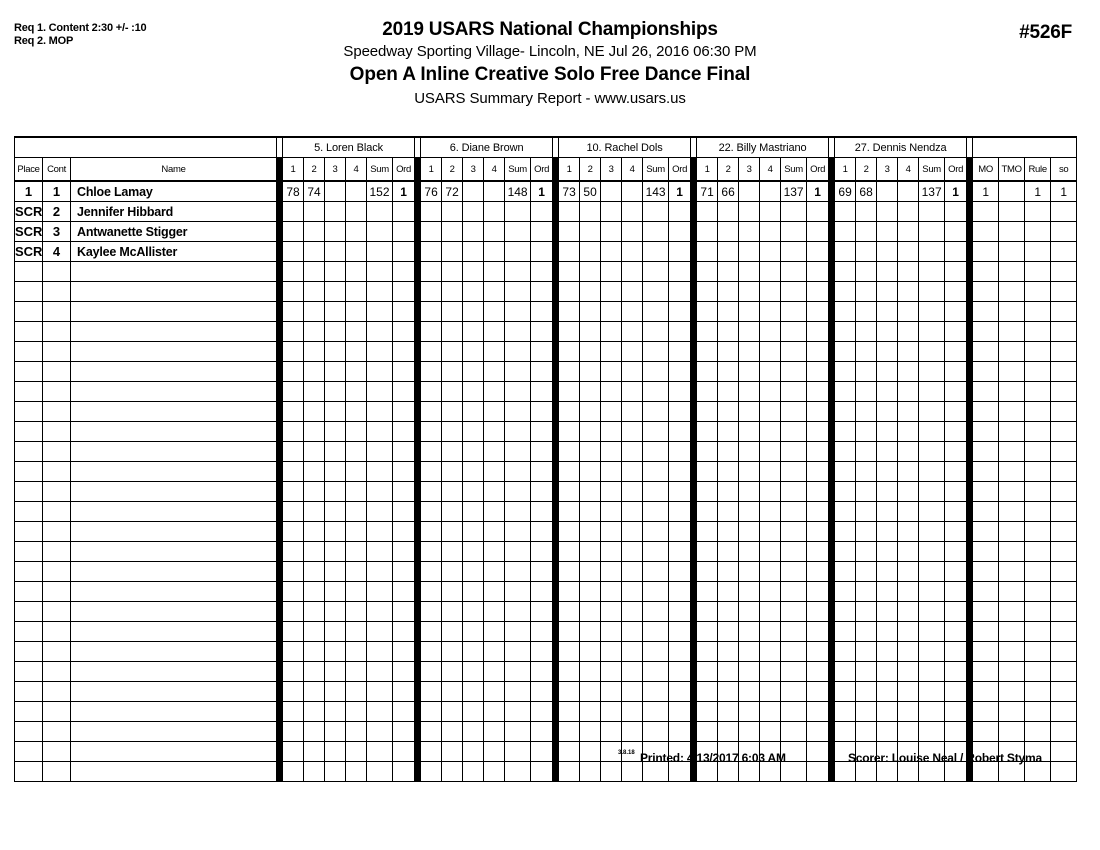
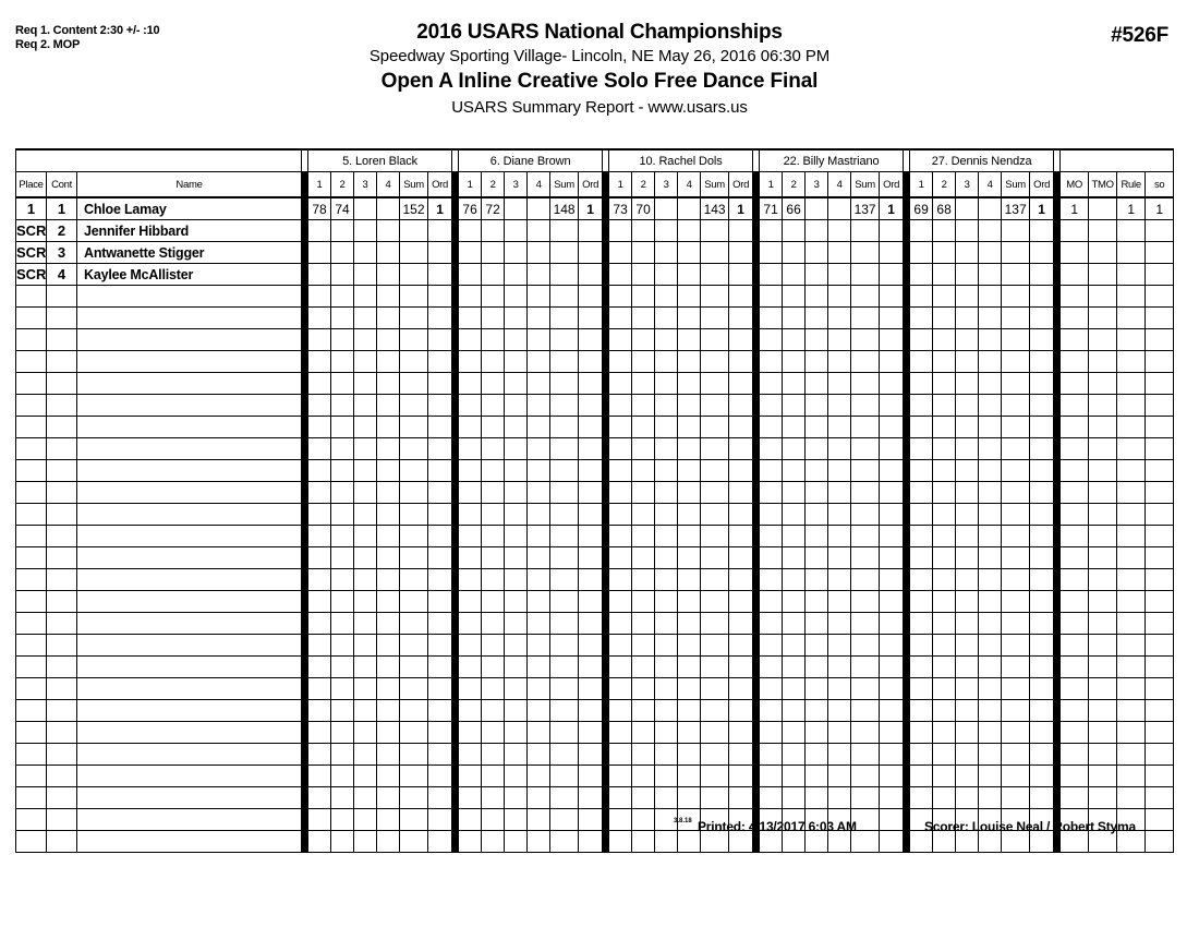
  Req 1. Content 2:30 +/- :10
  Req 2. MOP
- 2019 USARS National Championships
+ 2016 USARS National Championships
- Speedway Sporting Village- Lincoln, NE Jul 26, 2016 06:30 PM
+ Speedway Sporting Village- Lincoln, NE May 26, 2016 06:30 PM
  Open A Inline Creative Solo Free Dance Final
  USARS Summary Report - www.usars.us
  #526F
  		5. Loren Black		6. Diane Brown		10. Rachel Dols		22. Billy Mastriano		27. Dennis Nendza
  Place	Cont	Name		1	2	3	4	Sum	Ord		1	2	3	4	Sum	Ord		1	2	3	4	Sum	Ord		1	2	3	4	Sum	Ord		1	2	3	4	Sum	Ord		MO	TMO	Rule	so
- 1	1	Chloe Lamay		78	74			152	1		76	72			148	1		73	50			143	1		71	66			137	1		69	68			137	1		1		1	1
+ 1	1	Chloe Lamay		78	74			152	1		76	72			148	1		73	70			143	1		71	66			137	1		69	68			137	1		1		1	1
  SCR	2	Jennifer Hibbard
  SCR	3	Antwanette Stigger
  SCR	4	Kaylee McAllister
  Printed: 4/13/2017 6:03 AM
  Scorer: Louise Neal / Robert Styma
